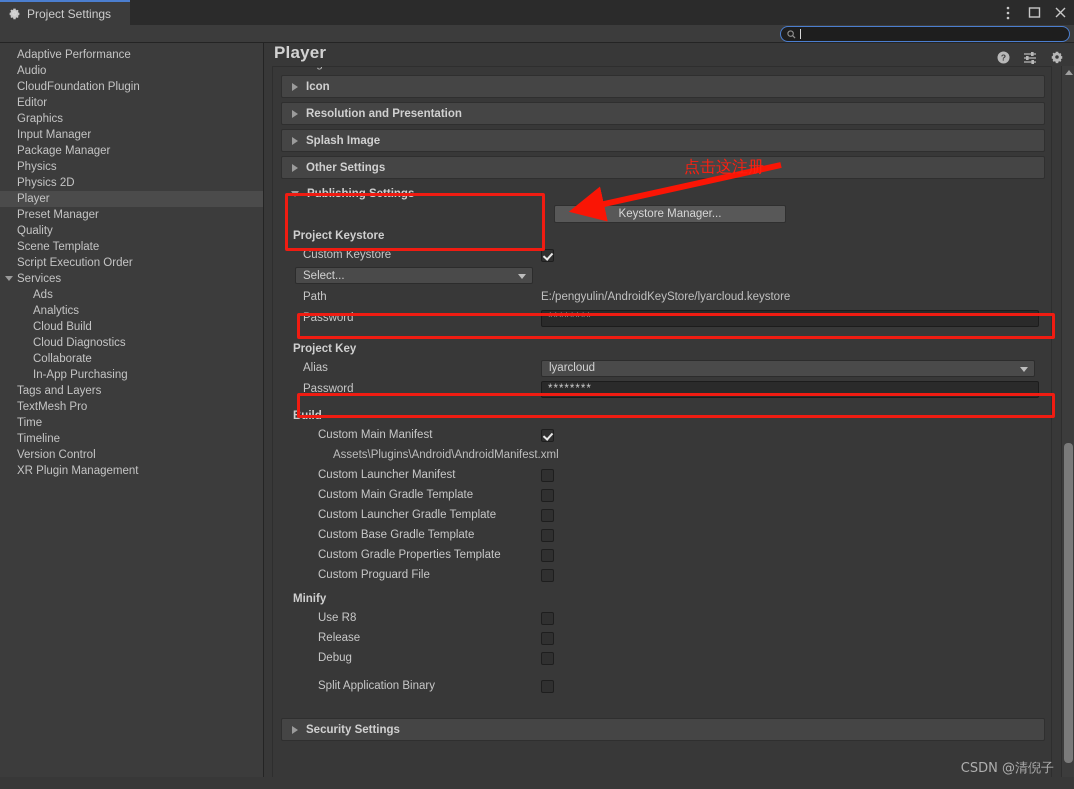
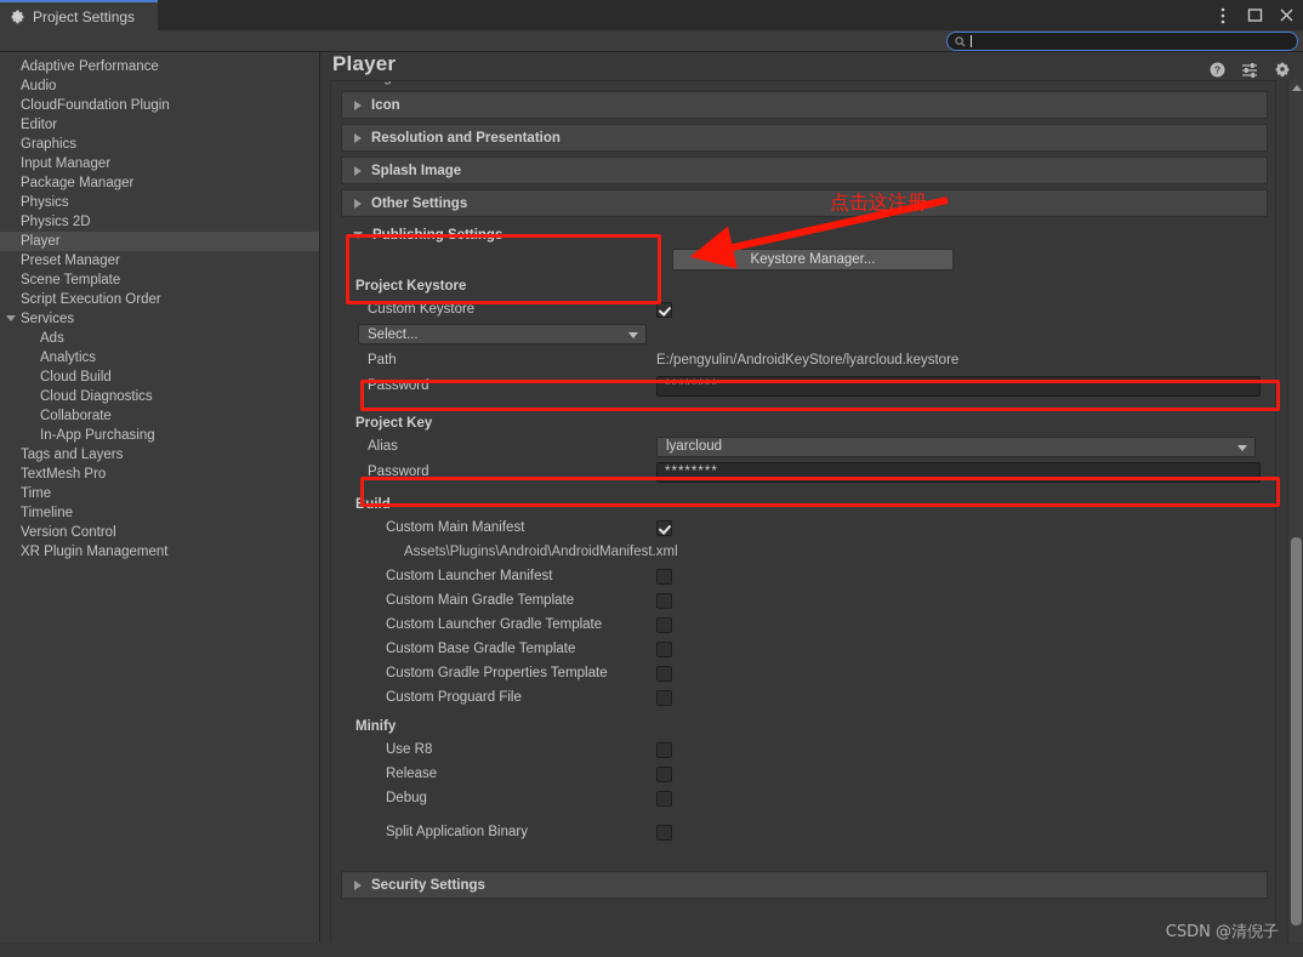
  Project Settings
  Adaptive Performance
  Audio
  CloudFoundation Plugin
  Editor
  Graphics
  Input Manager
  Package Manager
  Physics
  Physics 2D
  Player
  Preset Manager
- Quality
  Scene Template
  Script Execution Order
  Services
  Ads
  Analytics
  Cloud Build
  Cloud Diagnostics
  Collaborate
  In-App Purchasing
  Tags and Layers
  TextMesh Pro
  Time
  Timeline
  Version Control
  XR Plugin Management
  Player
  ?
  Icon
  Resolution and Presentation
  Splash Image
  Other Settings
  Publishing Settings
  Keystore Manager...
  Project Keystore
  Custom Keystore
  Select...
  Path
  E:/pengyulin/AndroidKeyStore/lyarcloud.keystore
  Password
  ********
  Project Key
  Alias
  lyarcloud
  Password
  ********
  Build
  Custom Main Manifest
  Assets\Plugins\Android\AndroidManifest.xml
  Custom Launcher Manifest
  Custom Main Gradle Template
  Custom Launcher Gradle Template
  Custom Base Gradle Template
  Custom Gradle Properties Template
  Custom Proguard File
  Minify
  Use R8
  Release
  Debug
  Split Application Binary
  Security Settings
  点击这注册
  CSDN @清倪子
